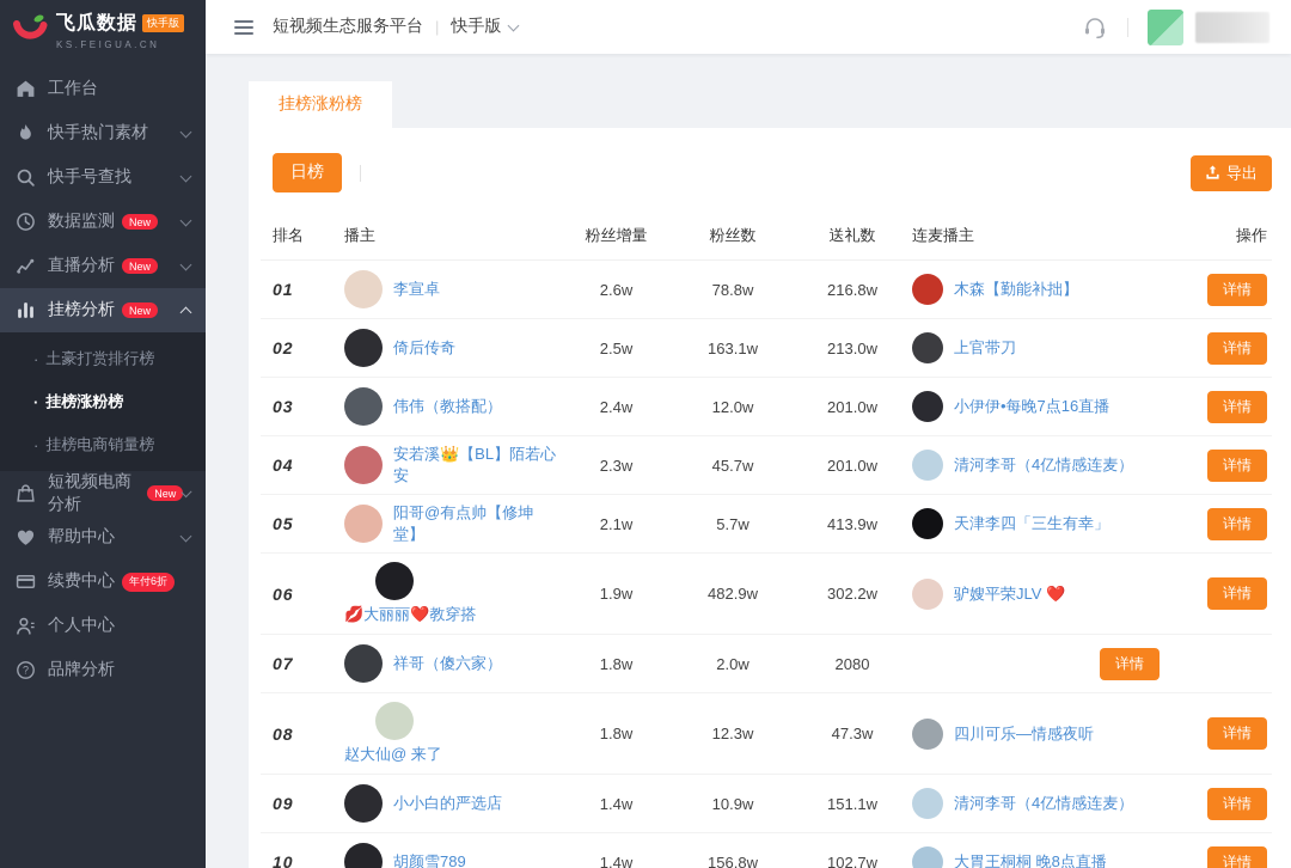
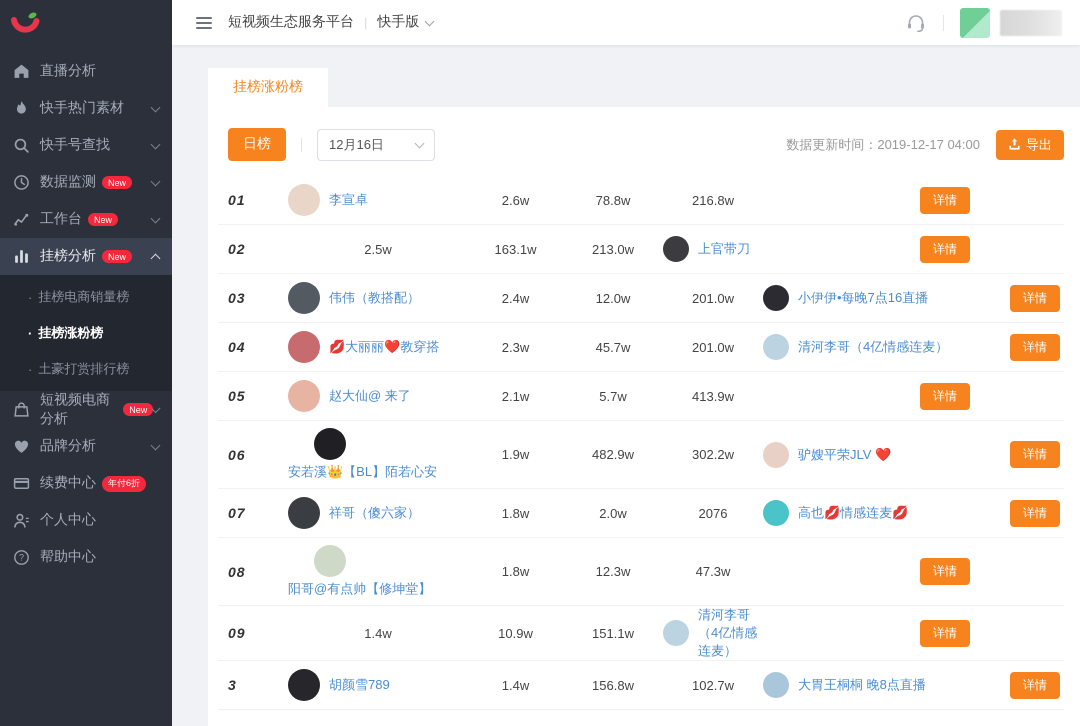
- 飞瓜数据 快手版
- KS.FEIGUA.CN
- 工作台
+ 直播分析
  快手热门素材
  快手号查找
  数据监测
  New
- 直播分析
+ 工作台
  New
  挂榜分析
  New
  ·
- 土豪打赏排行榜
+ 挂榜电商销量榜
  ·
  挂榜涨粉榜
  ·
- 挂榜电商销量榜
+ 土豪打赏排行榜
  短视频电商分析
  New
- 帮助中心
+ 品牌分析
  续费中心
  年付6折
  个人中心
  ?
- 品牌分析
+ 帮助中心
  短视频生态服务平台
  |
  快手版
  挂榜涨粉榜
  日榜
+ 12月16日
+ 数据更新时间：2019-12-17 04:00
  导出
- 排名
- 播主
- 粉丝增量
- 粉丝数
- 送礼数
- 连麦播主
- 操作
  01
  李宣卓
  2.6w
  78.8w
  216.8w
- 木森【勤能补拙】
  详情
  02
- 倚后传奇
  2.5w
  163.1w
  213.0w
  上官带刀
  详情
  03
  伟伟（教搭配）
  2.4w
  12.0w
  201.0w
  小伊伊•每晚7点16直播
  详情
  04
- 安若溪👑【BL】陌若心安
+ 💋大丽丽❤️教穿搭
  2.3w
  45.7w
  201.0w
  清河李哥（4亿情感连麦）
  详情
  05
- 阳哥@有点帅【修坤堂】
+ 赵大仙@ 来了
  2.1w
  5.7w
  413.9w
- 天津李四「三生有幸」
  详情
  06
- 💋大丽丽❤️教穿搭
+ 安若溪👑【BL】陌若心安
  1.9w
  482.9w
  302.2w
  驴嫂平荣JLV ❤️
  详情
  07
  祥哥（傻六家）
  1.8w
  2.0w
- 2080
+ 2076
+ 高也💋情感连麦💋
  详情
  08
- 赵大仙@ 来了
+ 阳哥@有点帅【修坤堂】
  1.8w
  12.3w
  47.3w
- 四川可乐—情感夜听
  详情
  09
- 小小白的严选店
  1.4w
  10.9w
  151.1w
  清河李哥（4亿情感连麦）
  详情
- 10
+ 3
  胡颜雪789
  1.4w
  156.8w
  102.7w
  大胃王桐桐 晚8点直播
  详情
